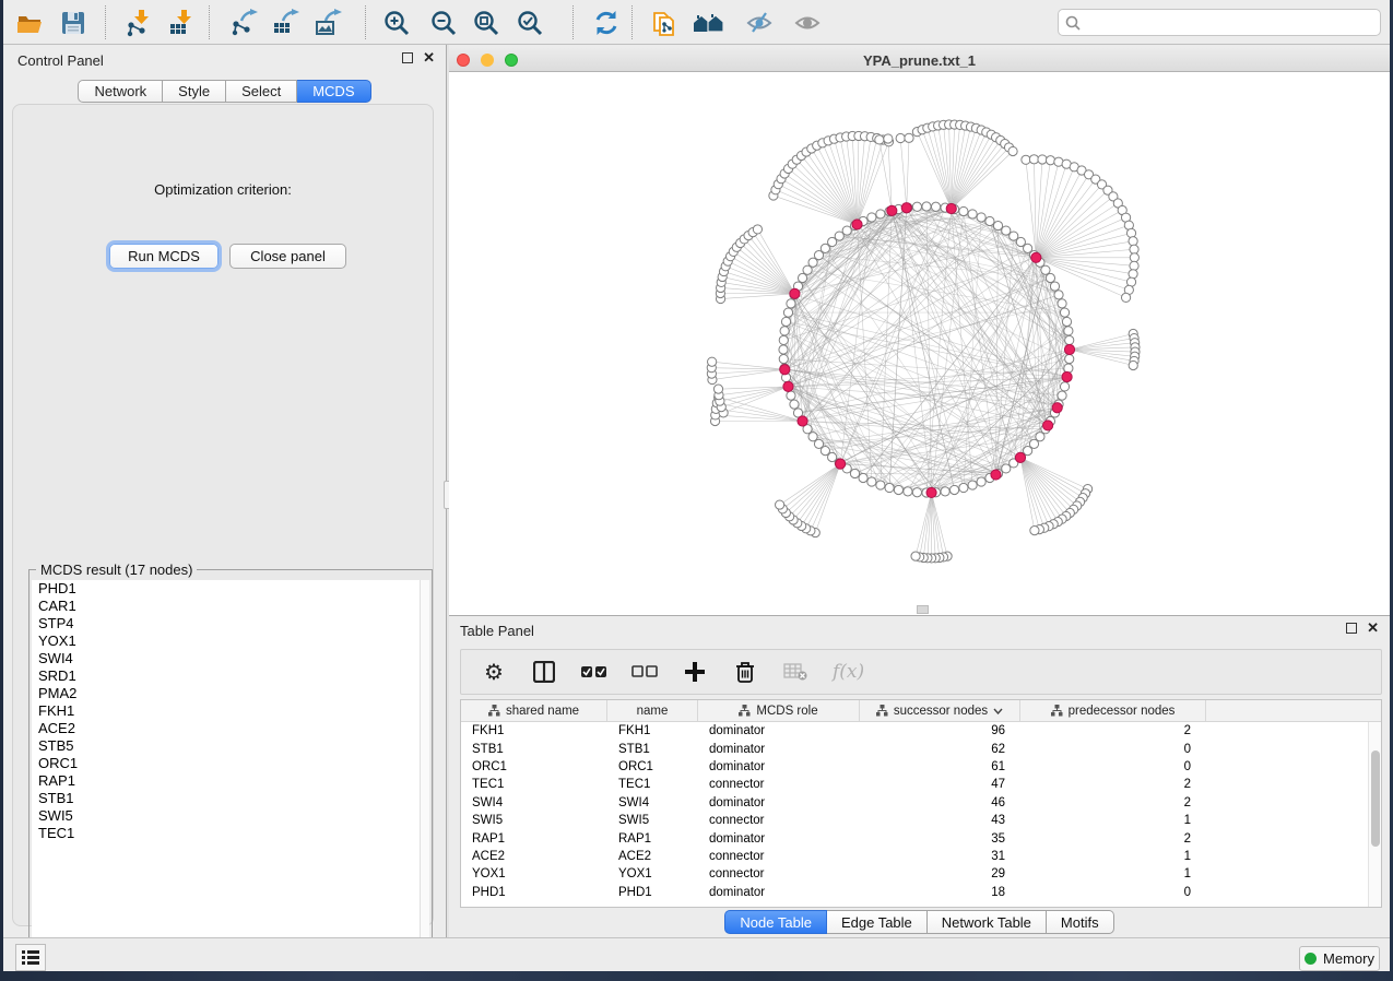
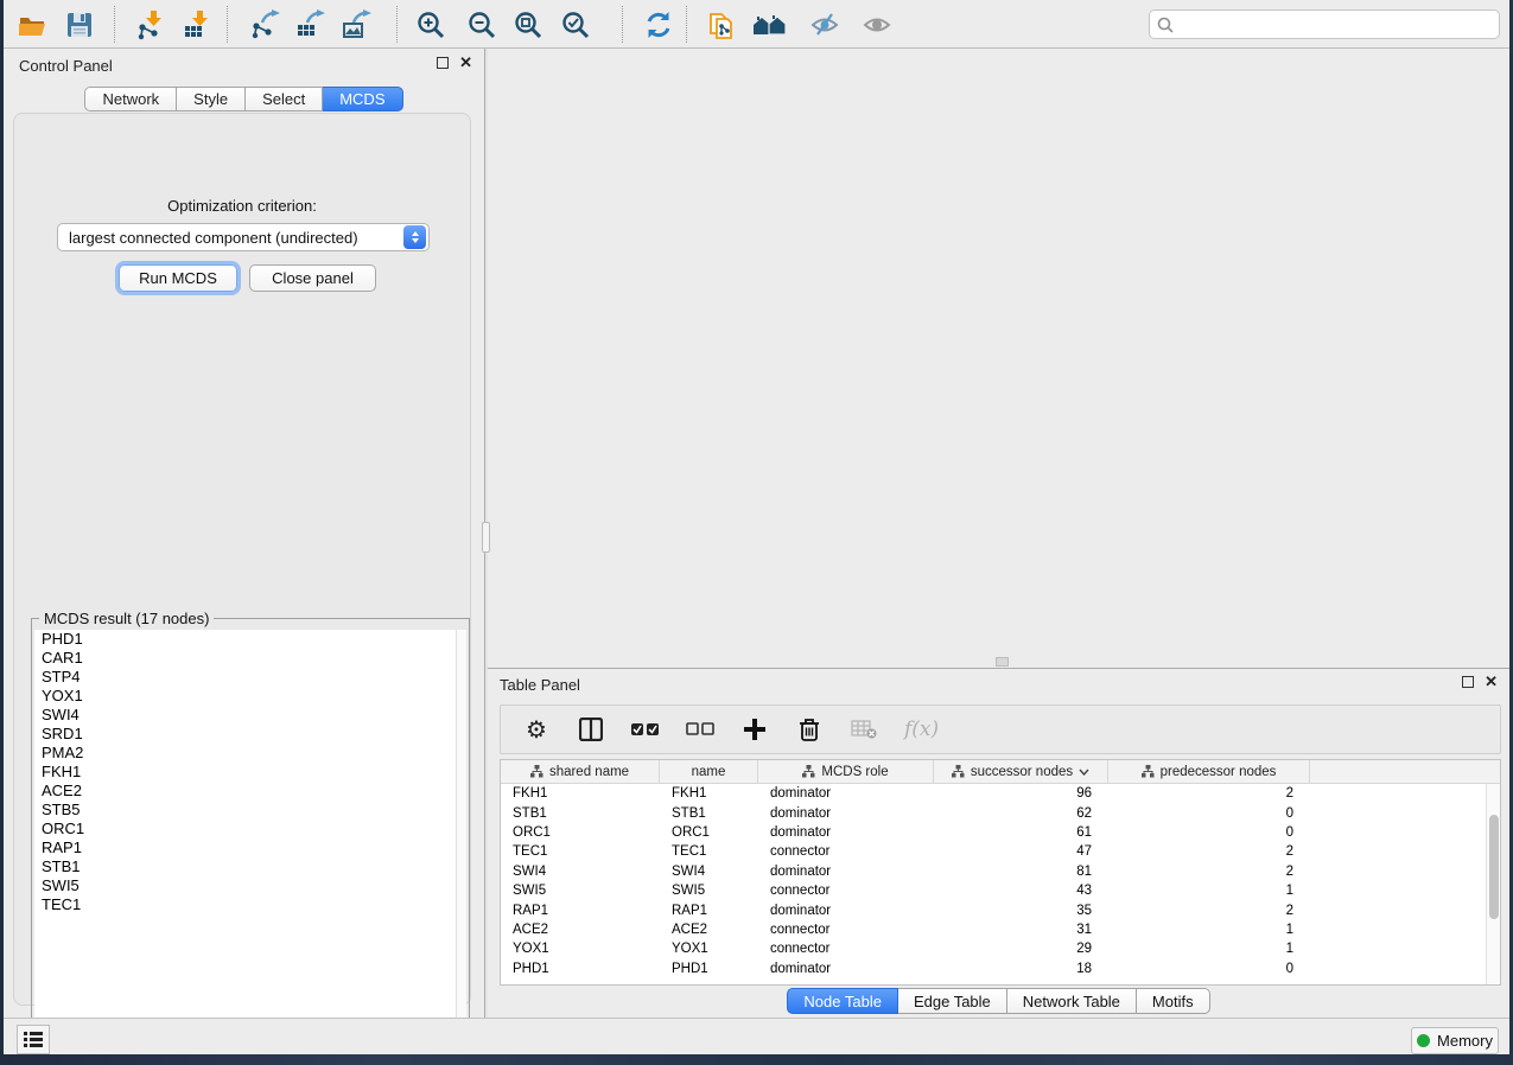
  Control Panel
  ✕
  Network
  Style
  Select
  MCDS
  Optimization criterion:
+ largest connected component (undirected)
  Run MCDS
  Close panel
  MCDS result (17 nodes)
  PHD1
  CAR1
  STP4
  YOX1
  SWI4
  SRD1
  PMA2
  FKH1
  ACE2
  STB5
  ORC1
  RAP1
  STB1
  SWI5
  TEC1
- YPA_prune.txt_1
  Table Panel
  ✕
  ⚙
  f(x)
  shared name
  name
  MCDS role
  successor nodes
  predecessor nodes
  FKH1
  FKH1
  dominator
  96
  2
  STB1
  STB1
  dominator
  62
  0
  ORC1
  ORC1
  dominator
  61
  0
  TEC1
  TEC1
  connector
  47
  2
  SWI4
  SWI4
  dominator
- 46
+ 81
  2
  SWI5
  SWI5
  connector
  43
  1
  RAP1
  RAP1
  dominator
  35
  2
  ACE2
  ACE2
  connector
  31
  1
  YOX1
  YOX1
  connector
  29
  1
  PHD1
  PHD1
  dominator
  18
  0
  Node Table
  Edge Table
  Network Table
  Motifs
  Memory
